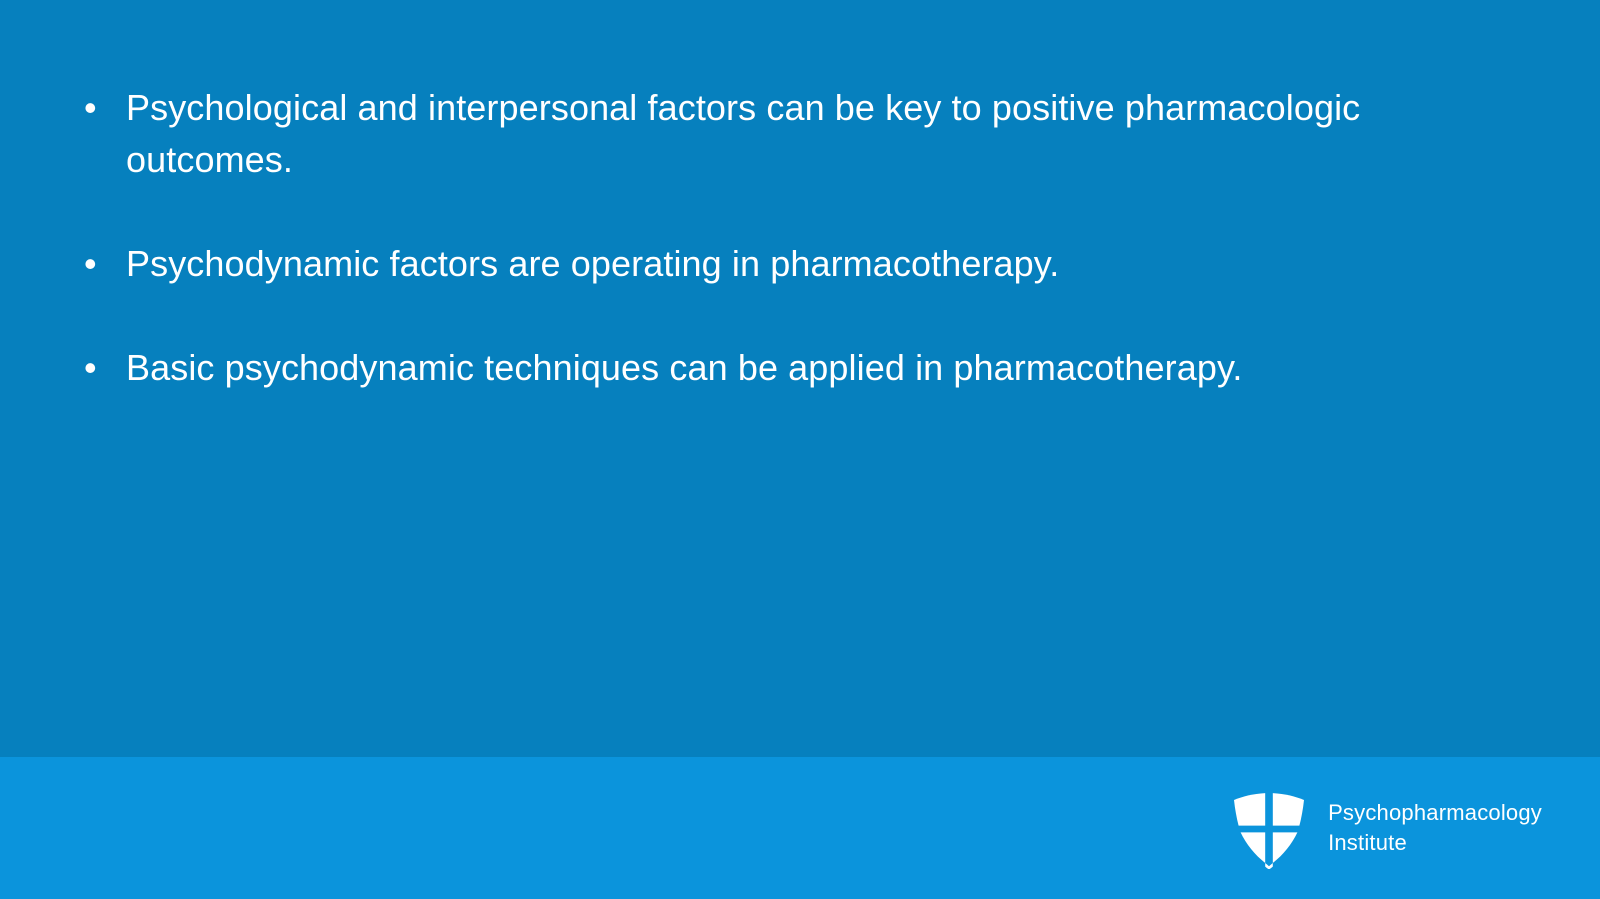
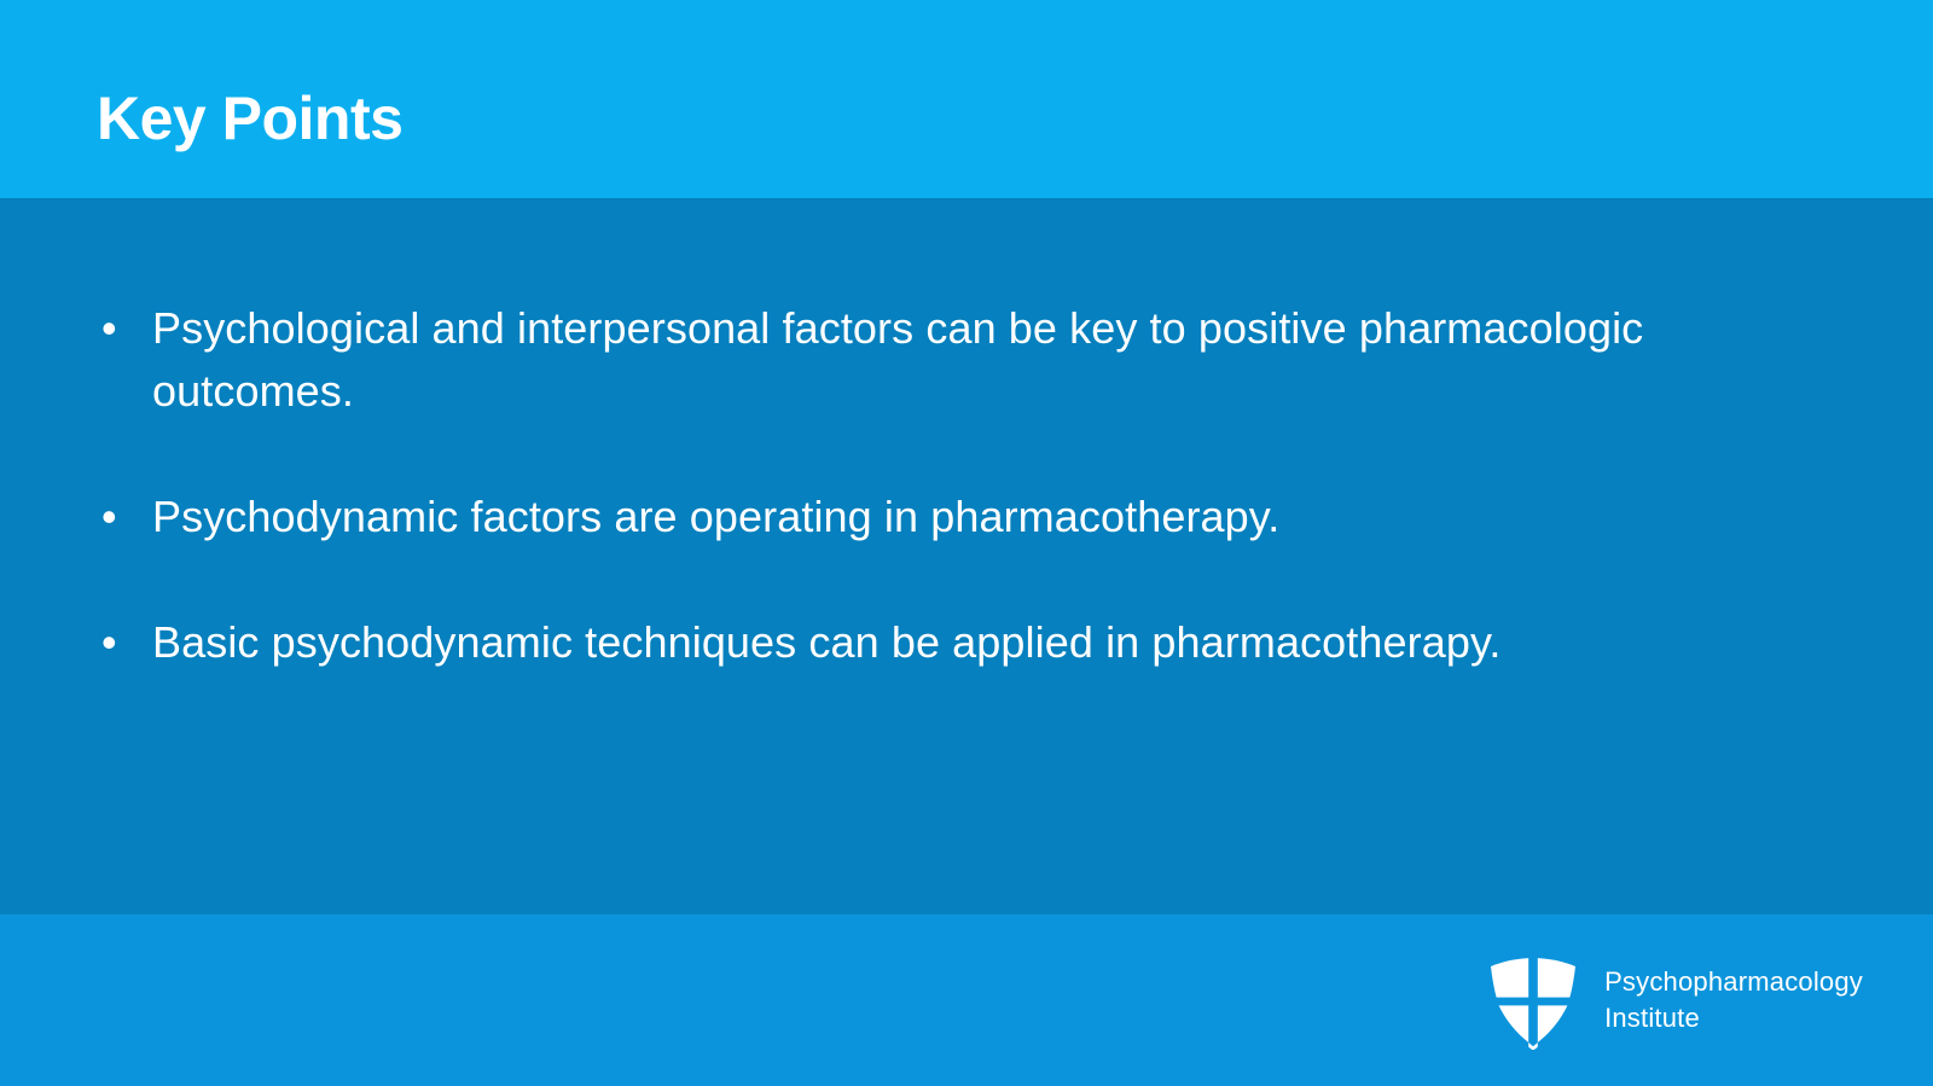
+ Key Points
  •
  Psychological and interpersonal factors can be key to positive pharmacologic outcomes.
  •
  Psychodynamic factors are operating in pharmacotherapy.
  •
  Basic psychodynamic techniques can be applied in pharmacotherapy.
  Psychopharmacology
  Institute
